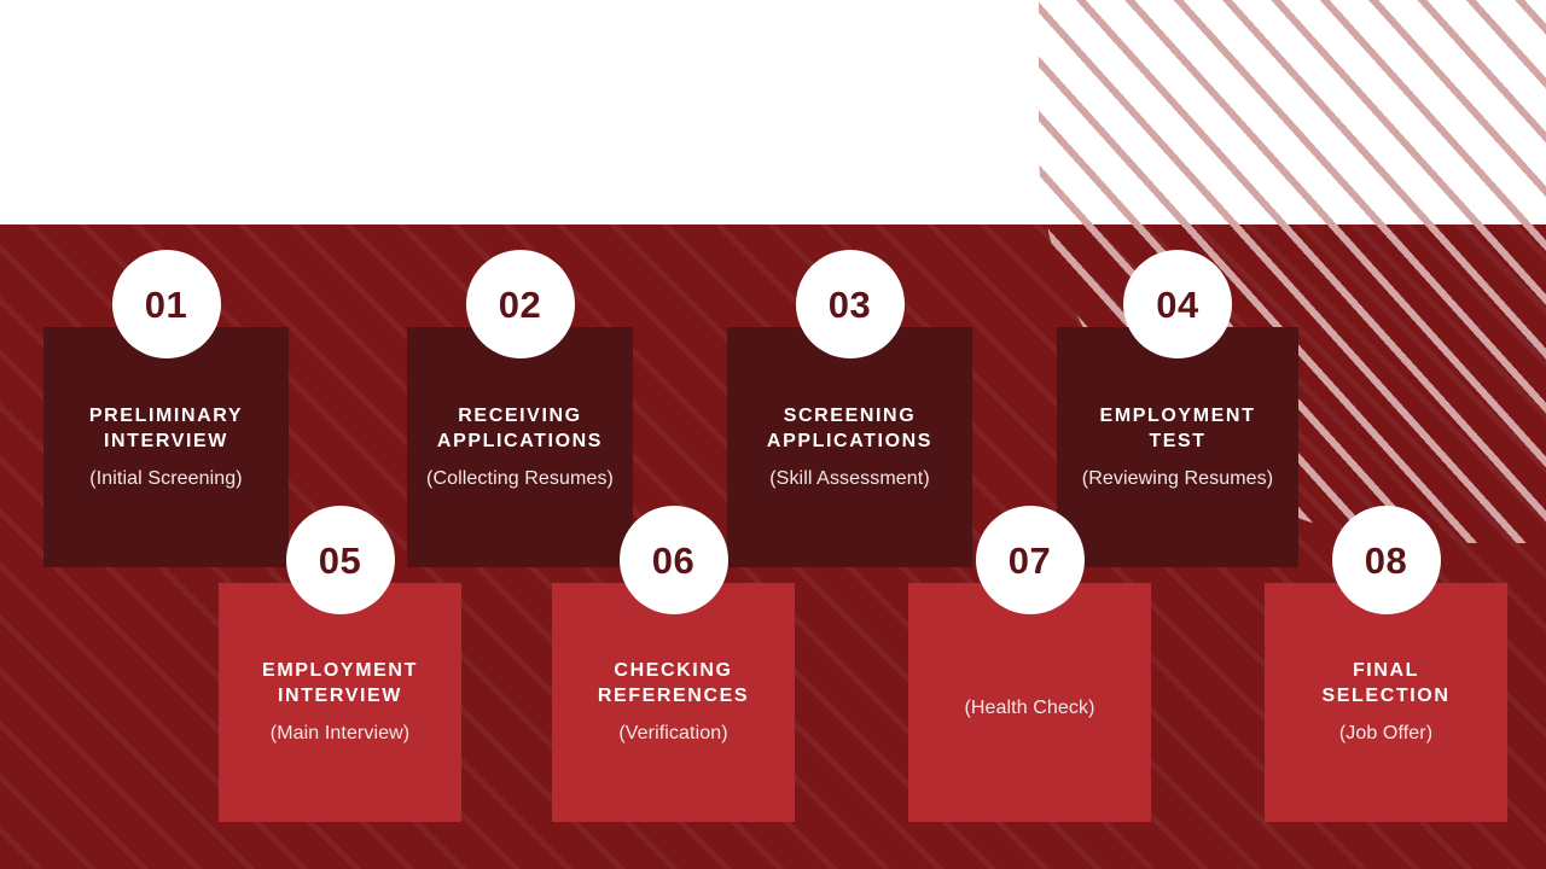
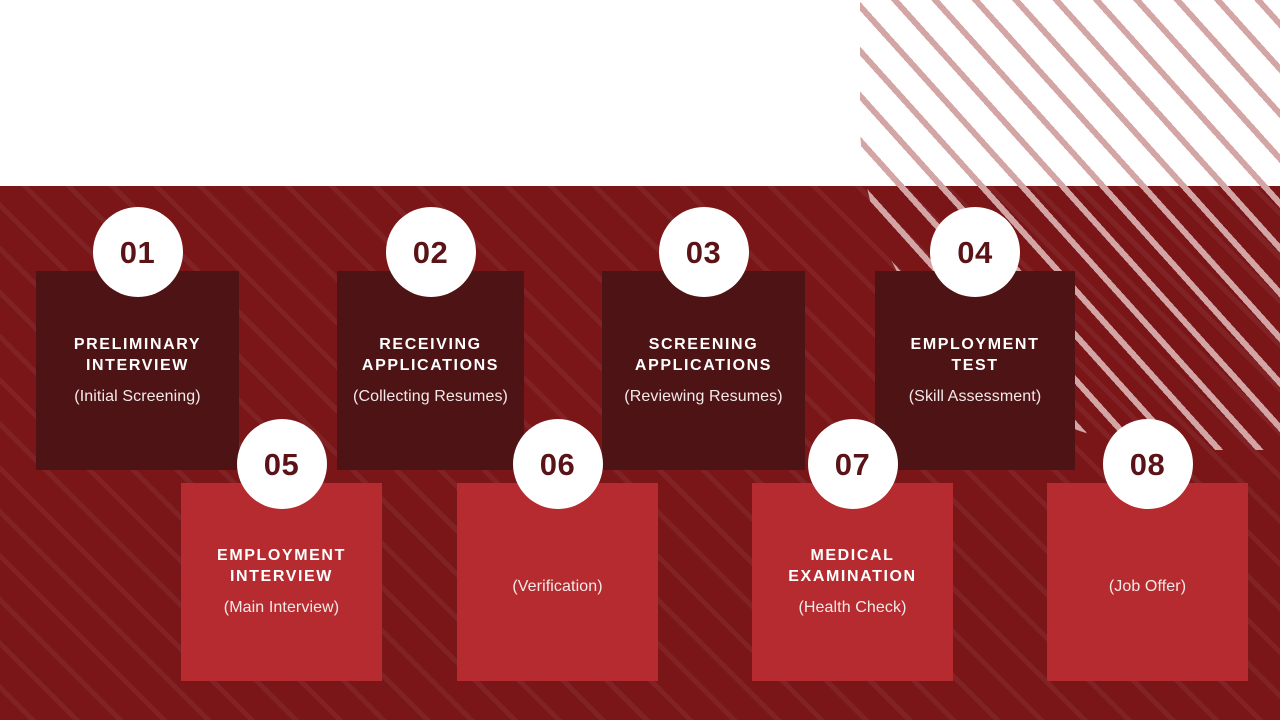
  PRELIMINARY
  INTERVIEW
  (Initial Screening)
  01
  RECEIVING
  APPLICATIONS
  (Collecting Resumes)
  02
  SCREENING
  APPLICATIONS
- (Skill Assessment)
+ (Reviewing Resumes)
  03
  EMPLOYMENT
  TEST
- (Reviewing Resumes)
+ (Skill Assessment)
  04
  EMPLOYMENT
  INTERVIEW
  (Main Interview)
  05
- CHECKING
- REFERENCES
  (Verification)
  06
+ MEDICAL
+ EXAMINATION
  (Health Check)
  07
- FINAL
- SELECTION
  (Job Offer)
  08
